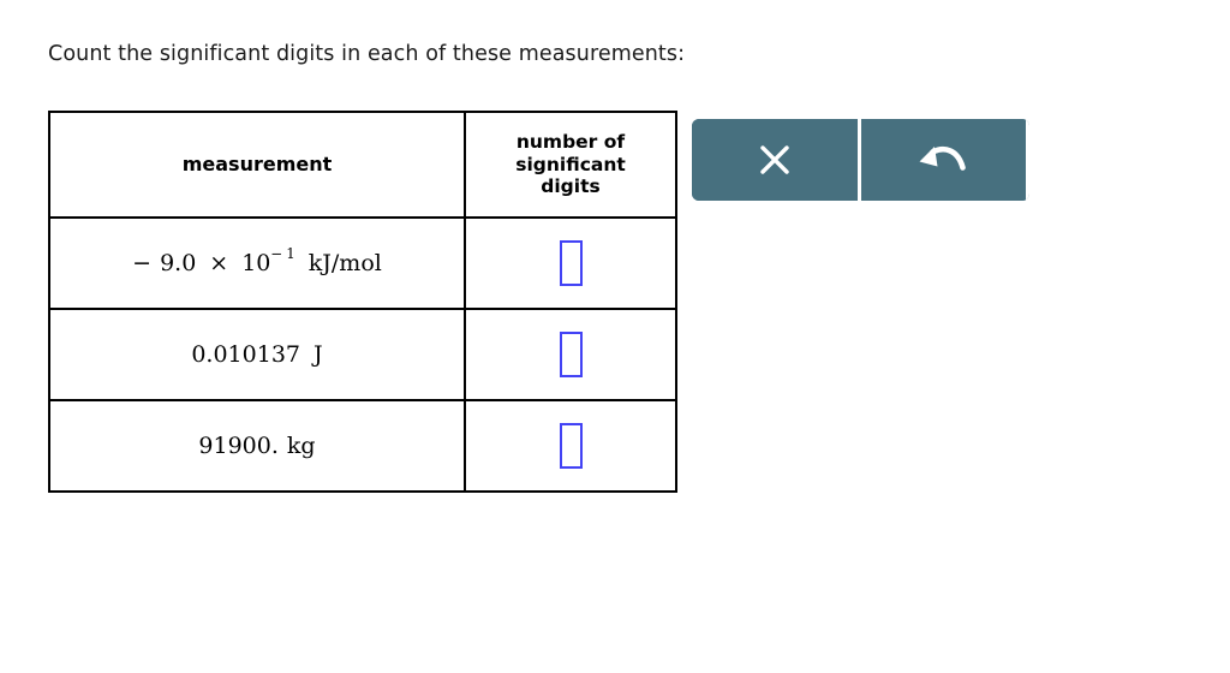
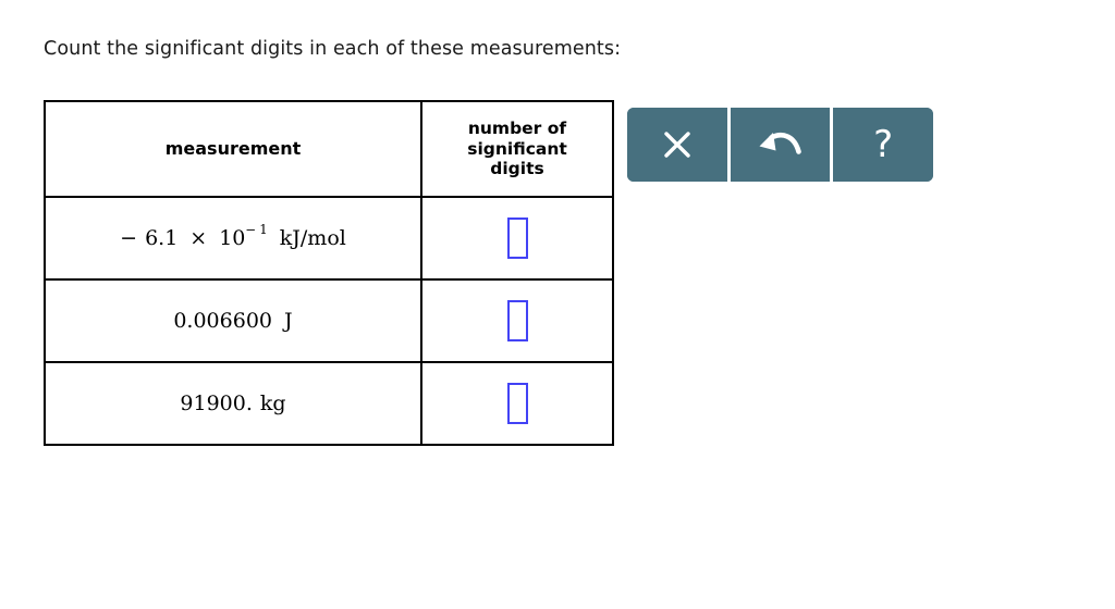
  Count the significant digits in each of these measurements:
  measurement	number of significant digits
- − 9.0 × 10− 1kJ/mol
+ − 6.1 × 10− 1kJ/mol
- 0.010137 J
+ 0.006600 J
  91900. kg
+ ?
